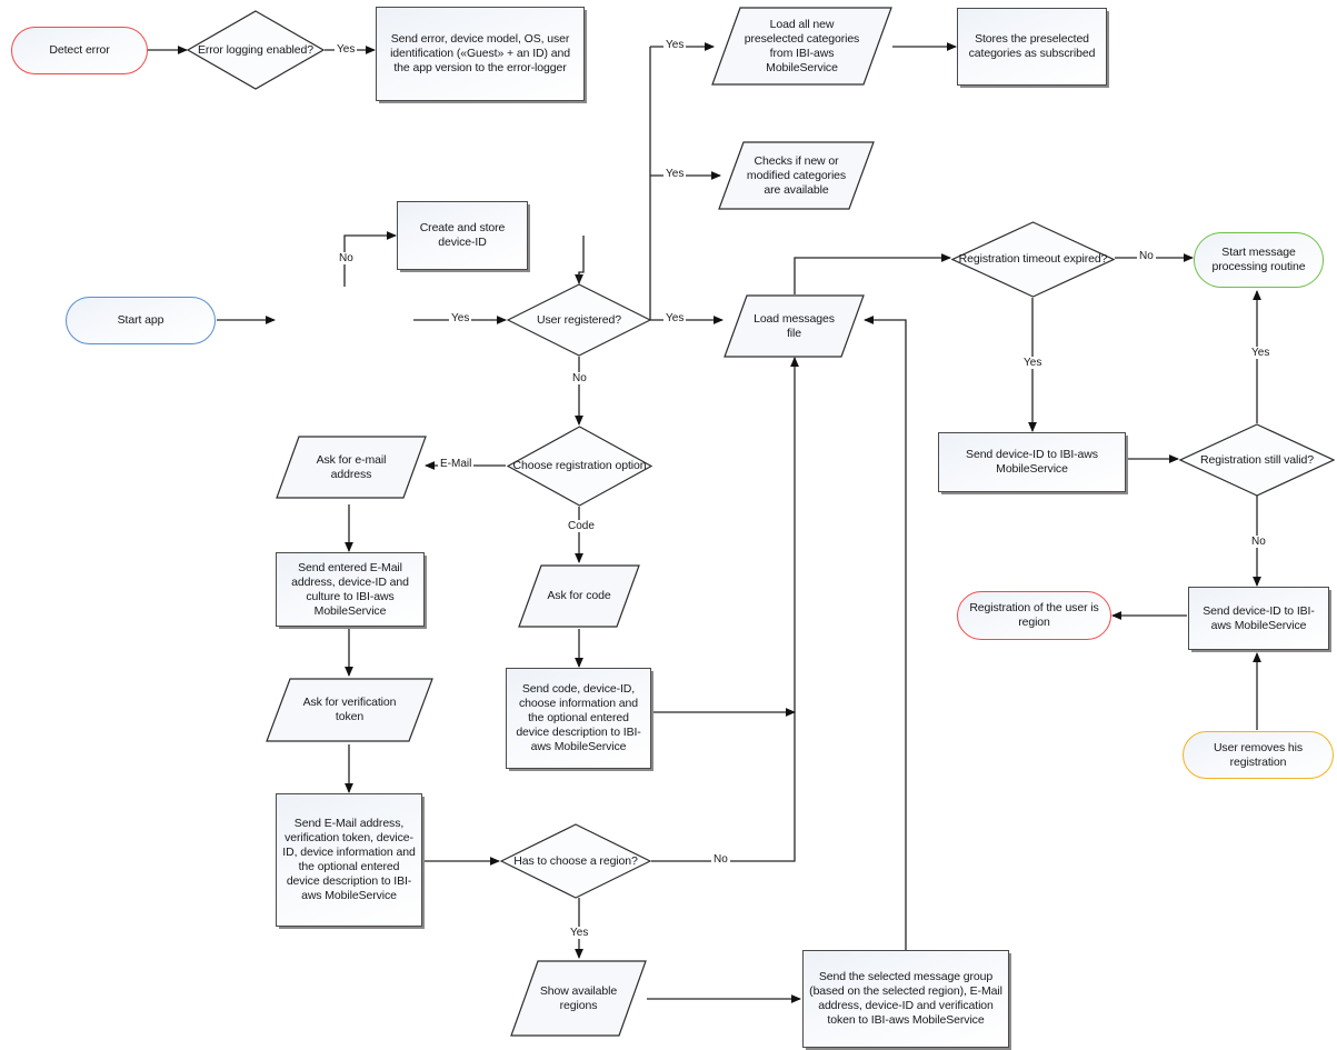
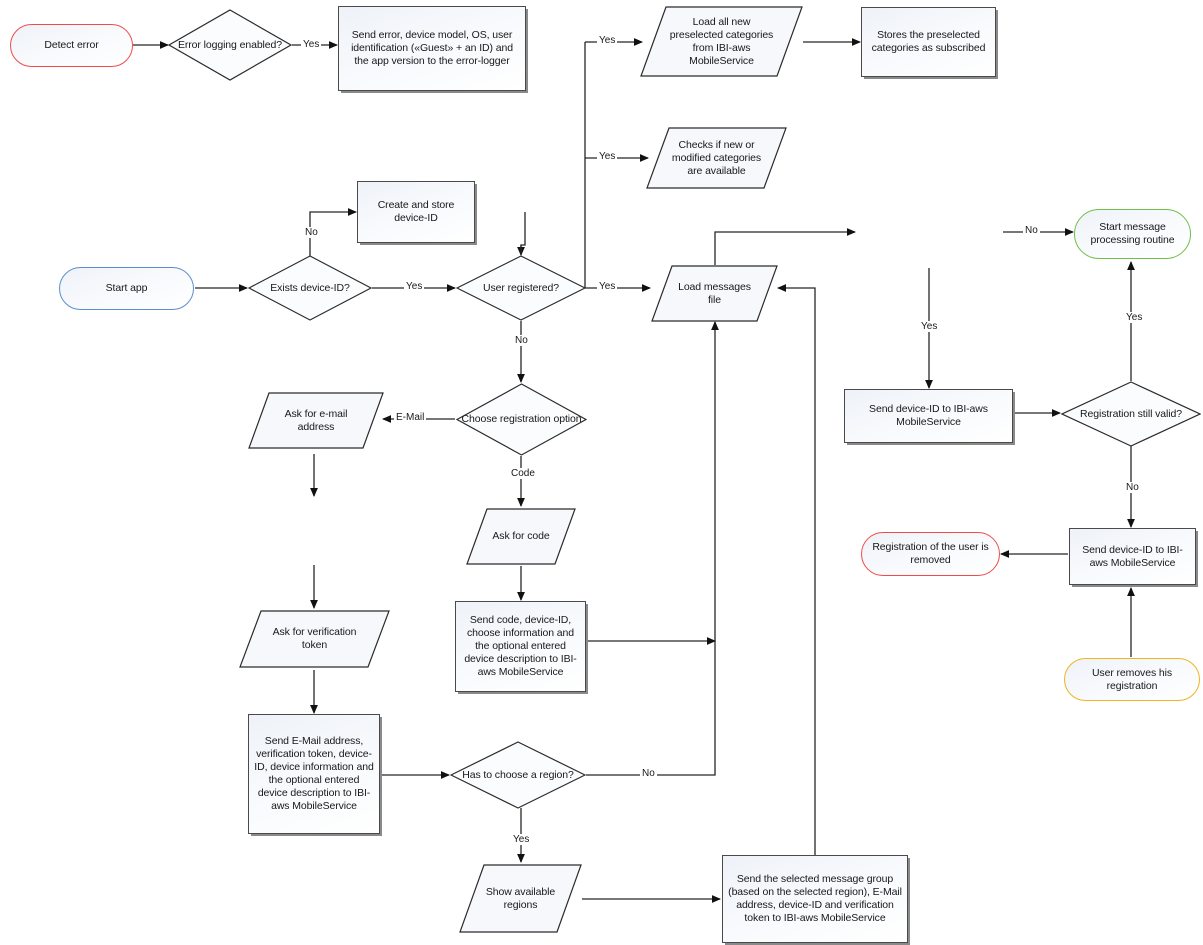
  Yes
  Yes
  Yes
  Yes
  No
  Yes
  No
  No
  Yes
  Yes
  No
  E-Mail
  Code
  No
  Yes
  Detect error
  Error logging enabled?
  Send error, device model, OS, user identification («Guest» + an ID) and the app version to the error-logger
  Load all new preselected categories from IBI-aws MobileService
  Stores the preselected categories as subscribed
  Checks if new or modified categories are available
  Create and store device-ID
  Start app
+ Exists device-ID?
  User registered?
  Load messages file
- Registration timeout expired?
  Start message processing routine
  Send device-ID to IBI-aws MobileService
  Registration still valid?
- Registration of the user is region
+ Registration of the user is removed
  Send device-ID to IBI-aws MobileService
  User removes his registration
  Choose registration option
  Ask for e-mail address
- Send entered E-Mail address, device-ID and culture to IBI-aws MobileService
  Ask for verification token
  Send E-Mail address, verification token, device-ID, device information and the optional entered device description to IBI-aws MobileService
  Ask for code
  Send code, device-ID, choose information and the optional entered device description to IBI-aws MobileService
  Has to choose a region?
  Show available regions
  Send the selected message group (based on the selected region), E-Mail address, device-ID and verification token to IBI-aws MobileService
